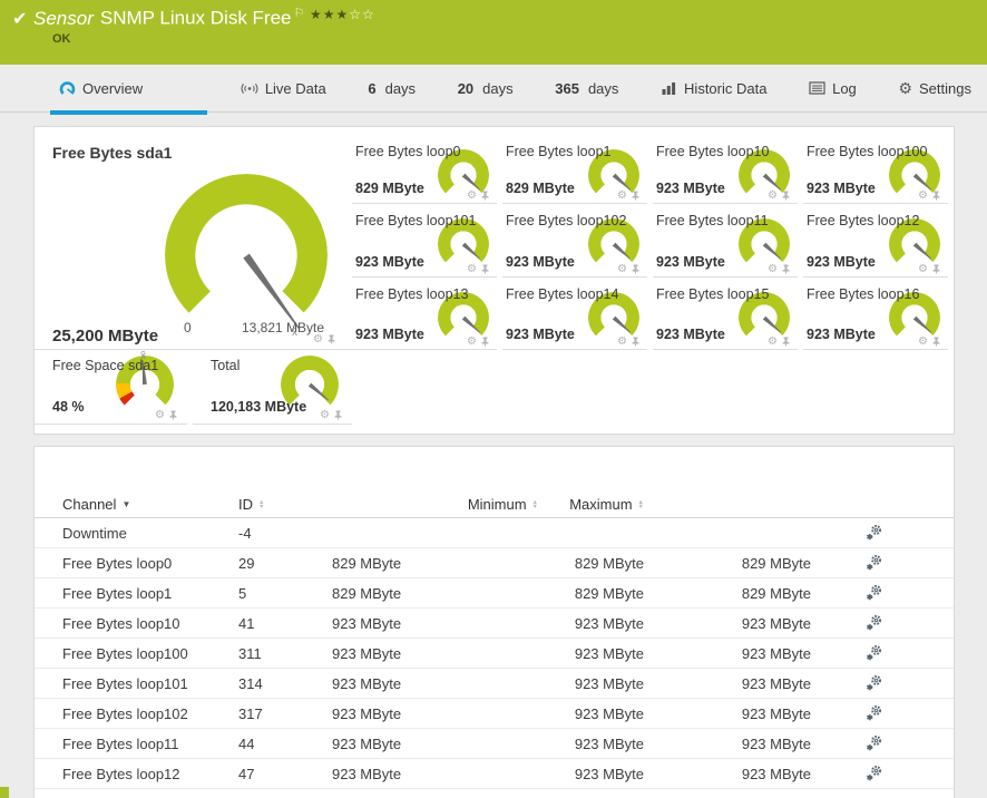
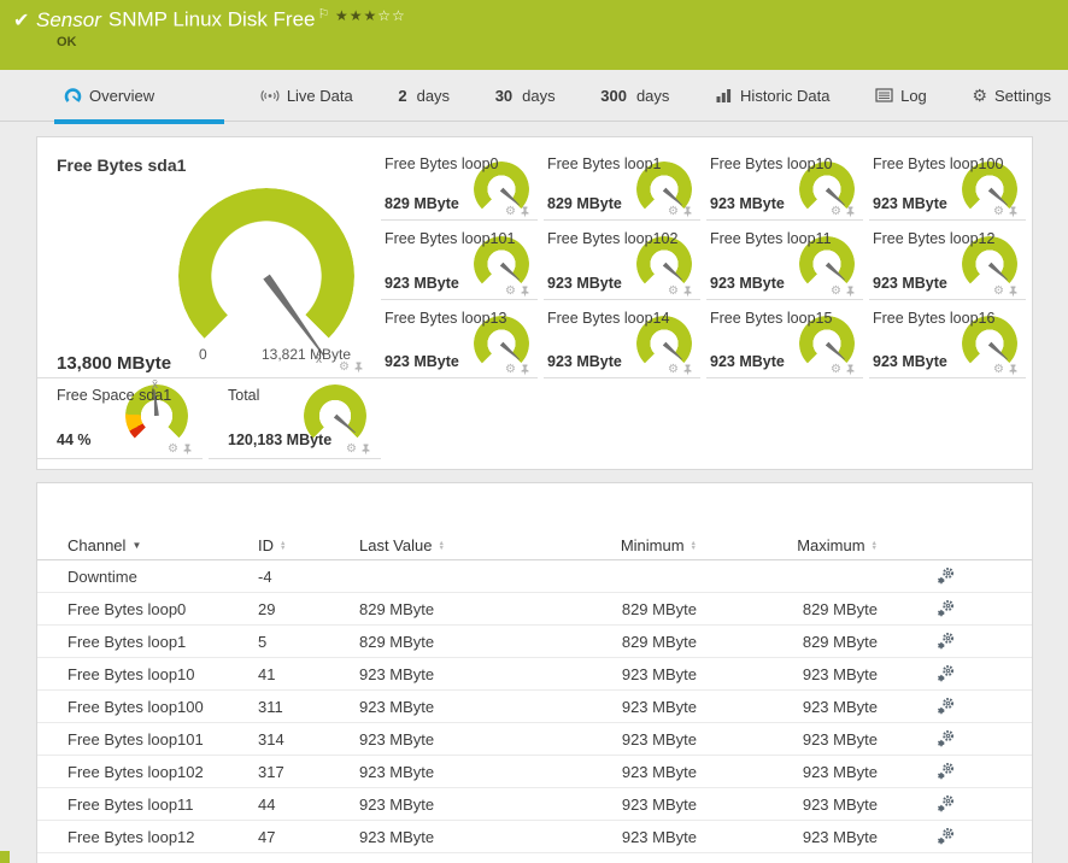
  ✔
  Sensor SNMP Linux Disk Free ⚐
  ★★★☆☆
  OK
  Overview
  Live Data
- 6
+ 2
  days
- 20
+ 30
  days
- 365
+ 300
  days
  Historic Data
  Log
  ⚙
  Settings
  Free Bytes sda1
  x̄
  0
  13,821 MByte
- 25,200 MByte
+ 13,800 MByte
  ⚙
  Free Space sda1
  x̄
- 48 %
+ 44 %
  ⚙
  Total
  120,183 MByte
  ⚙
  Free Bytes loop0
  829 MByte
  ⚙
  Free Bytes loop1
  829 MByte
  ⚙
  Free Bytes loop10
  923 MByte
  ⚙
  Free Bytes loop100
  923 MByte
  ⚙
  Free Bytes loop101
  923 MByte
  ⚙
  Free Bytes loop102
  923 MByte
  ⚙
  Free Bytes loop11
  923 MByte
  ⚙
  Free Bytes loop12
  923 MByte
  ⚙
  Free Bytes loop13
  923 MByte
  ⚙
  Free Bytes loop14
  923 MByte
  ⚙
  Free Bytes loop15
  923 MByte
  ⚙
  Free Bytes loop16
  923 MByte
  ⚙
  Channel
  ▼
  ID
+ Last Value
  Minimum
  Maximum
  Downtime
  -4
  Free Bytes loop0
  29
  829 MByte
  829 MByte
  829 MByte
  Free Bytes loop1
  5
  829 MByte
  829 MByte
  829 MByte
  Free Bytes loop10
  41
  923 MByte
  923 MByte
  923 MByte
  Free Bytes loop100
  311
  923 MByte
  923 MByte
  923 MByte
  Free Bytes loop101
  314
  923 MByte
  923 MByte
  923 MByte
  Free Bytes loop102
  317
  923 MByte
  923 MByte
  923 MByte
  Free Bytes loop11
  44
  923 MByte
  923 MByte
  923 MByte
  Free Bytes loop12
  47
  923 MByte
  923 MByte
  923 MByte
